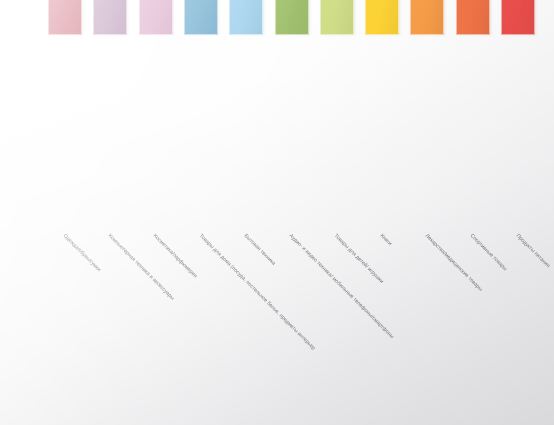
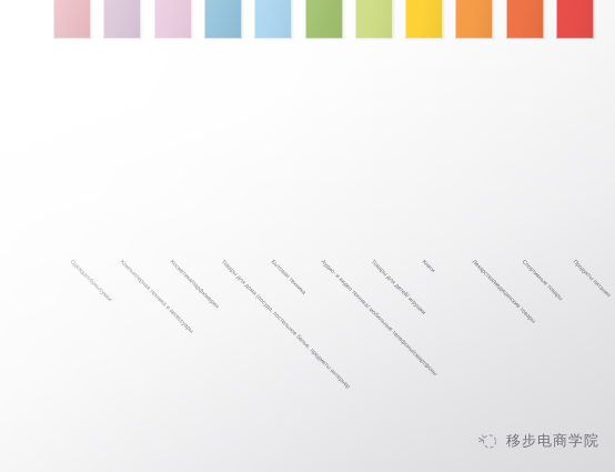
+ 移步电商学院
